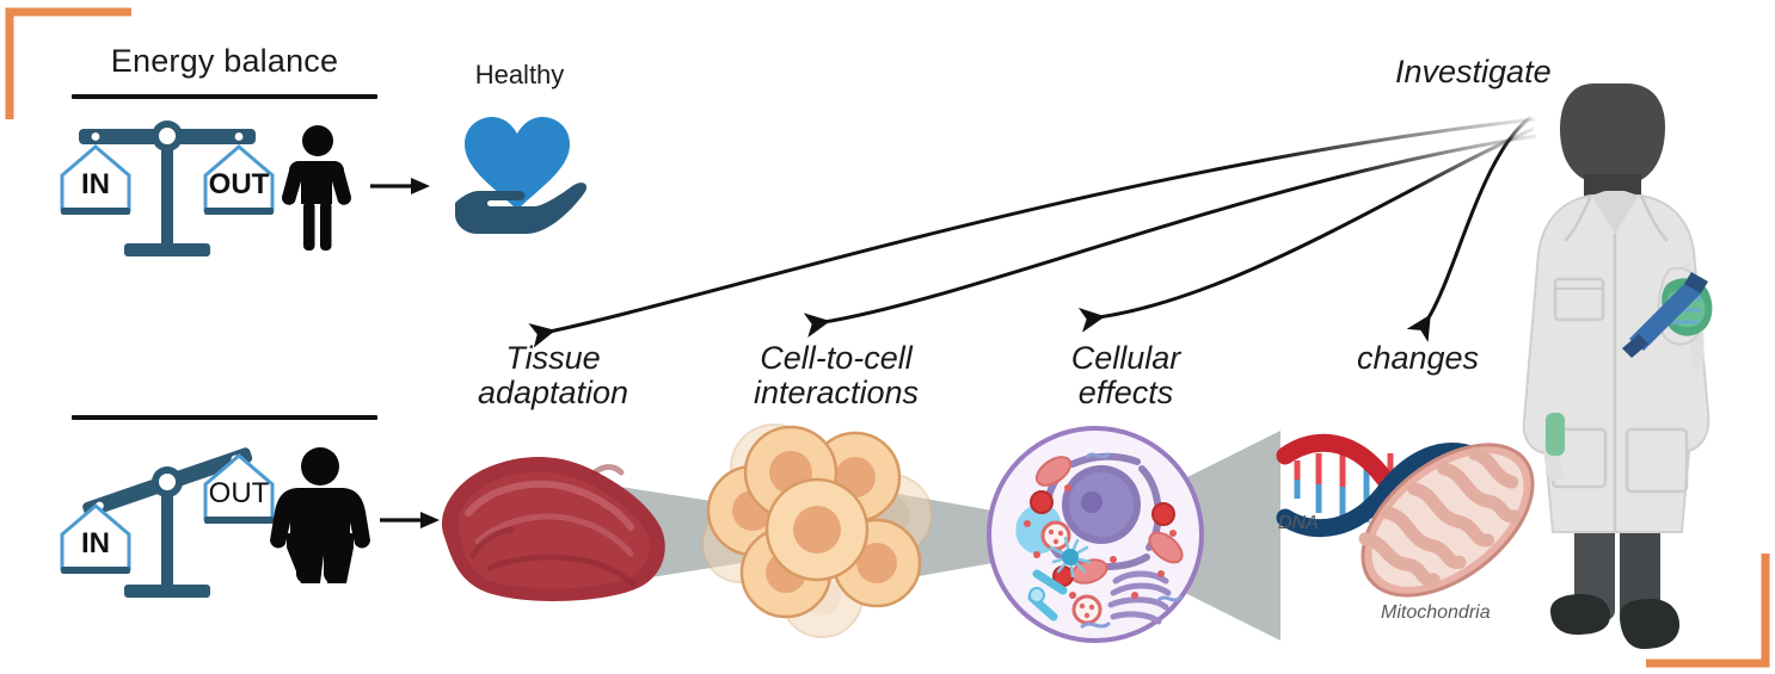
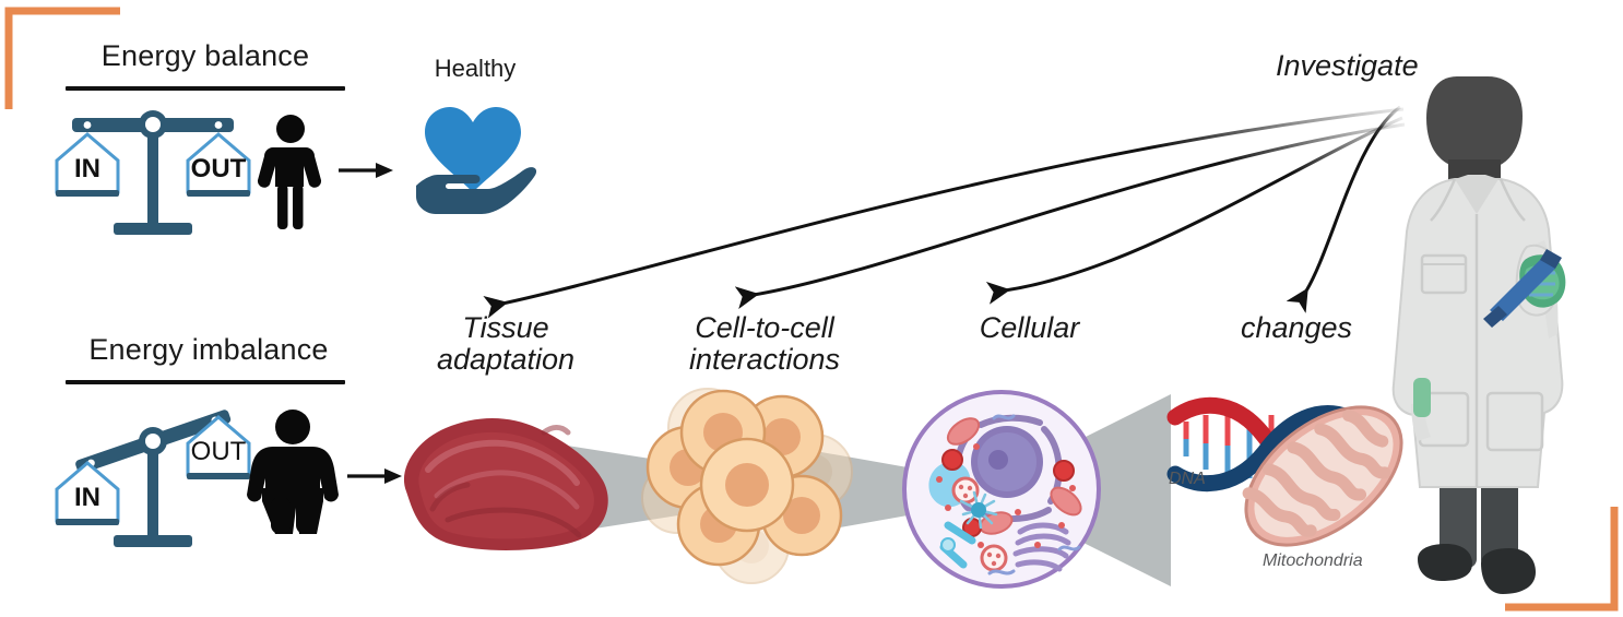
  Energy balance
  IN
  OUT
  Healthy
+ Energy imbalance
  IN
  OUT
  Tissue
  adaptation
  Cell-to-cell
  interactions
  Cellular
- effects
  changes
  DNA
  Mitochondria
  Investigate
